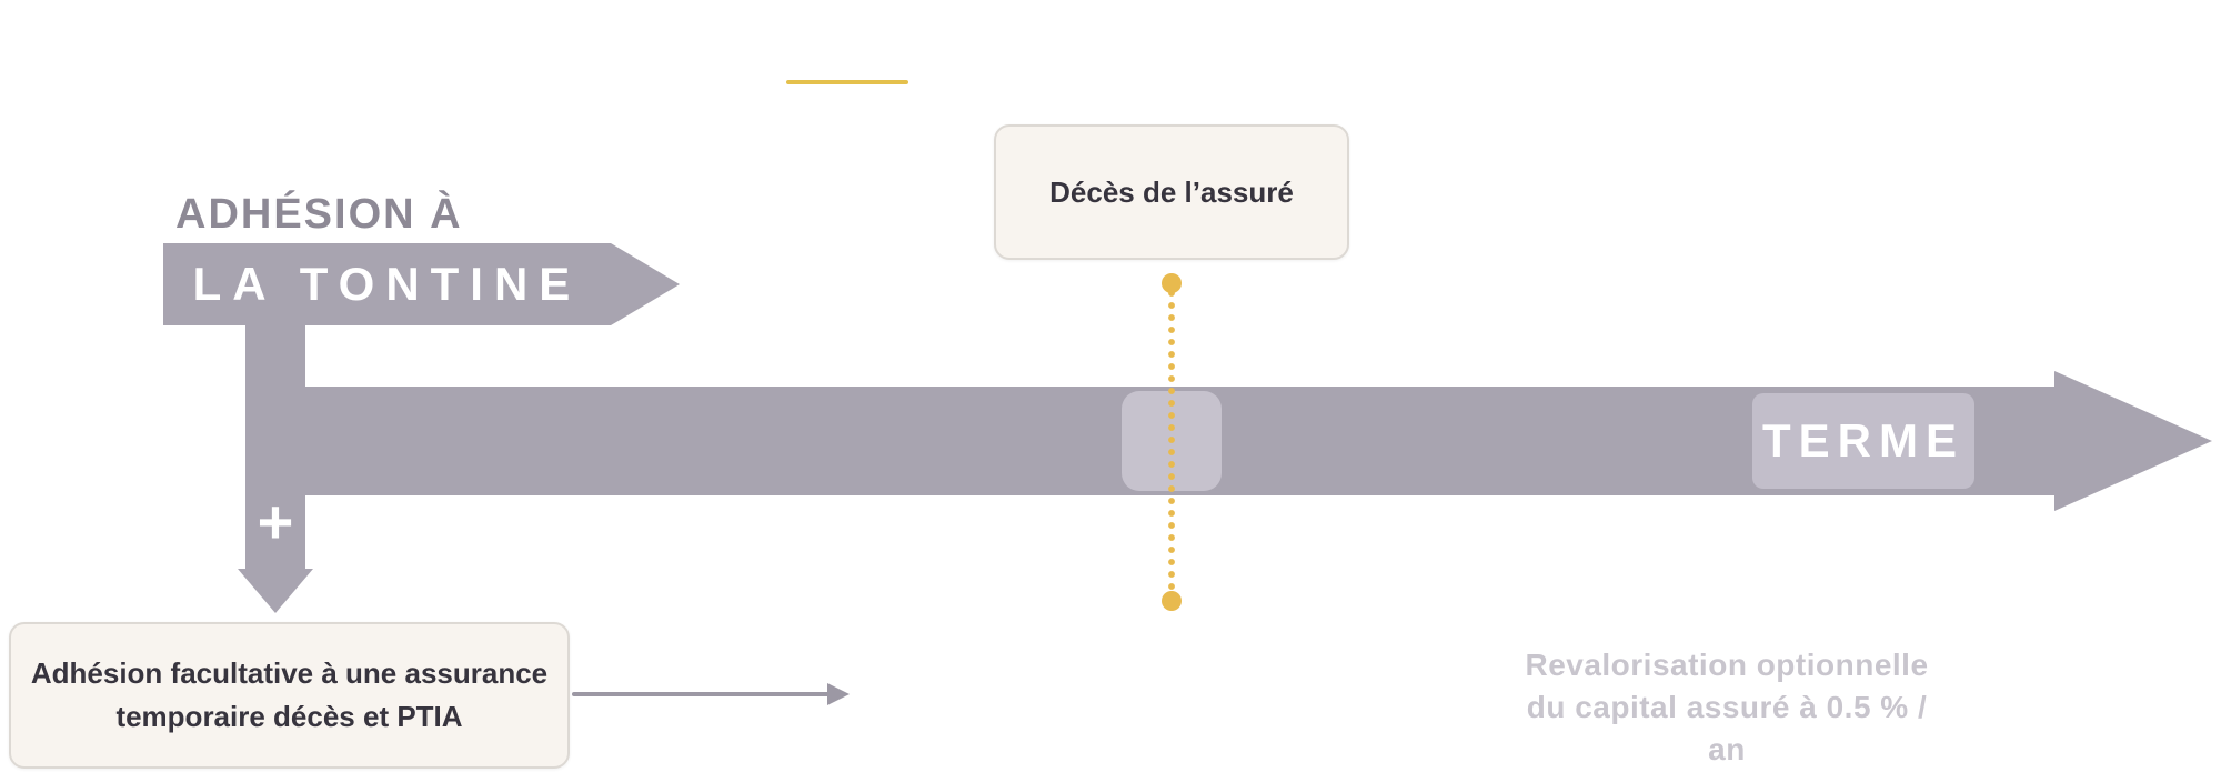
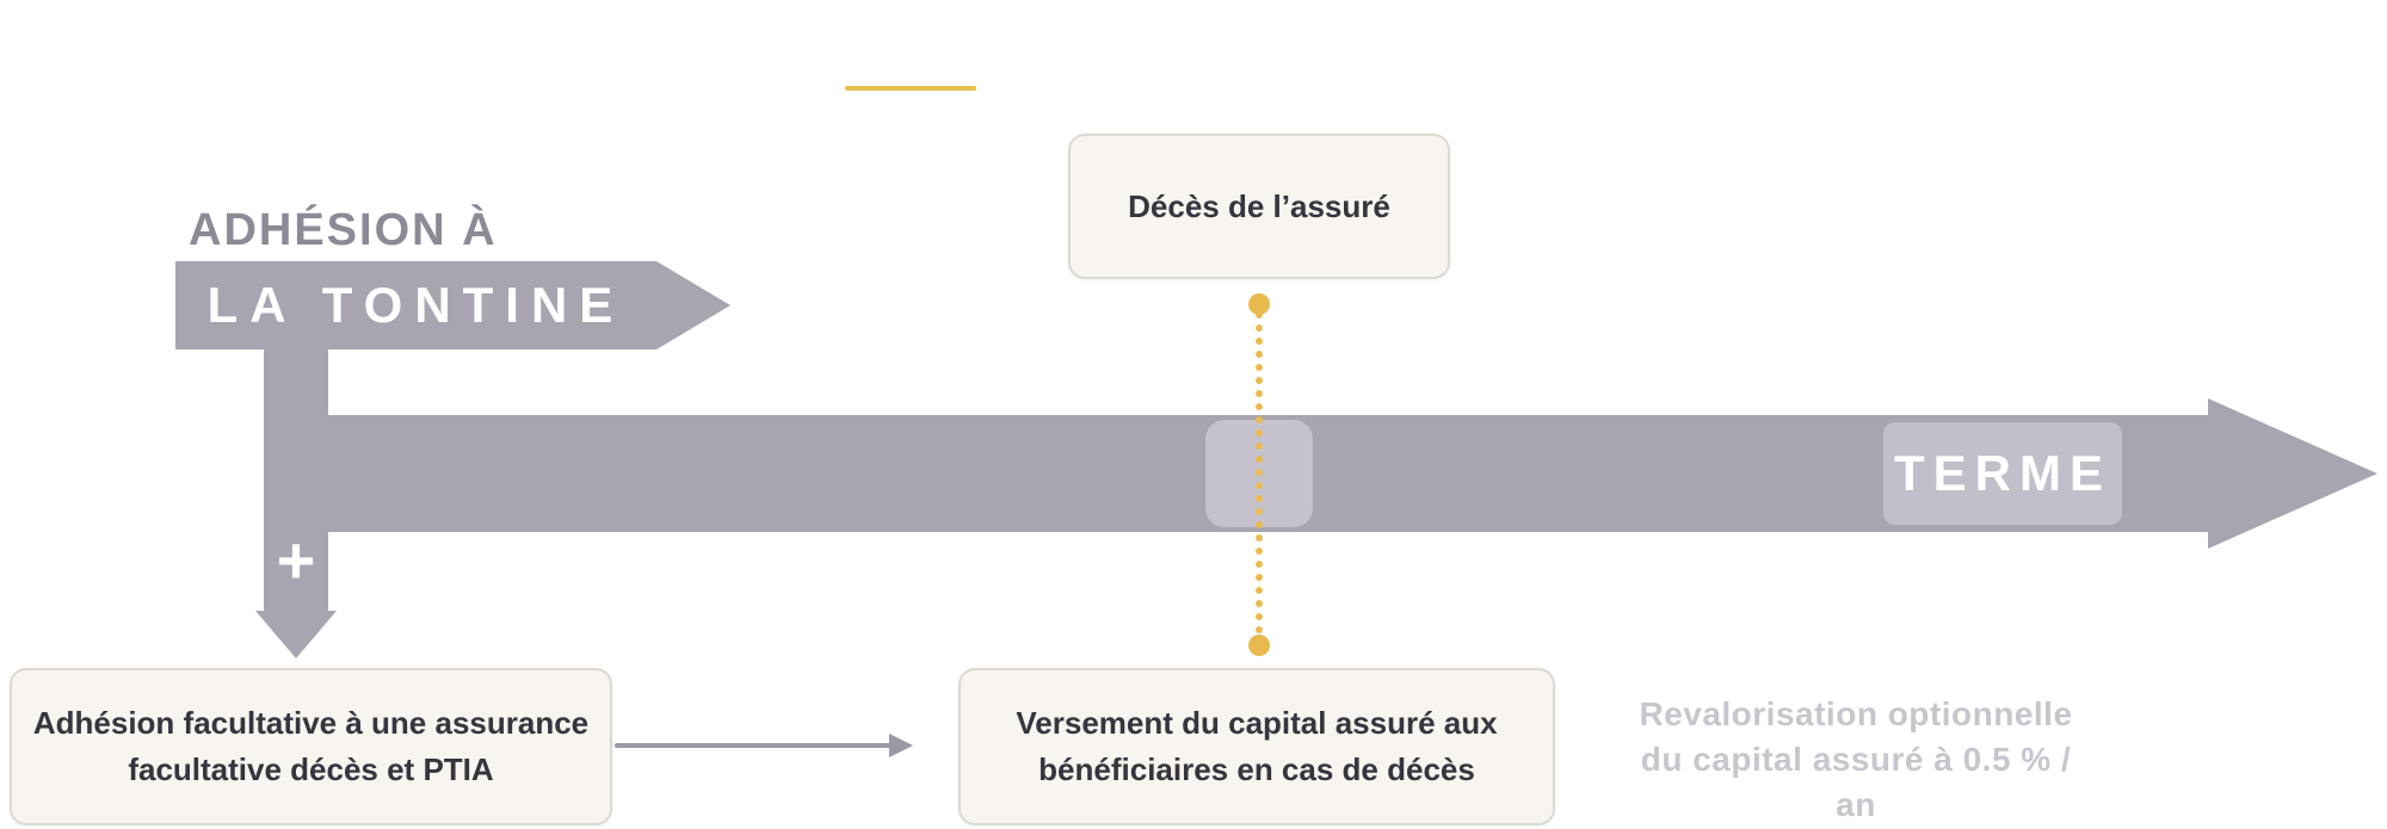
  ADHÉSION À
  LA TONTINE
  +
  TERME
  Décès de l’assuré
- Adhésion facultative à une assurance temporaire décès et PTIA
+ Adhésion facultative à une assurance facultative décès et PTIA
+ Versement du capital assuré aux bénéficiaires en cas de décès
  Revalorisation optionnelle du capital assuré à 0.5 % / an
